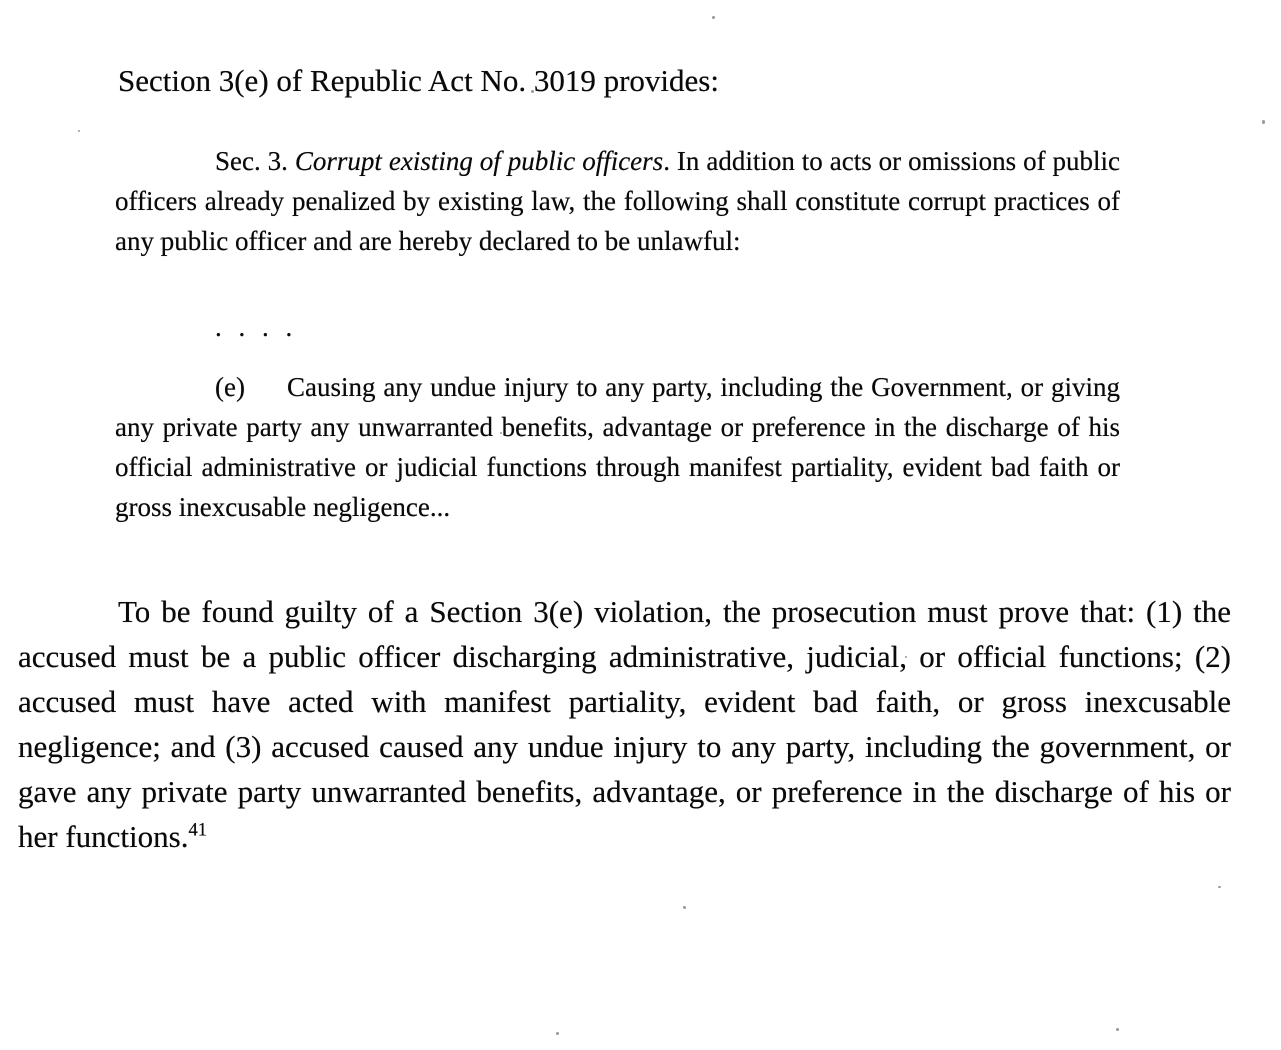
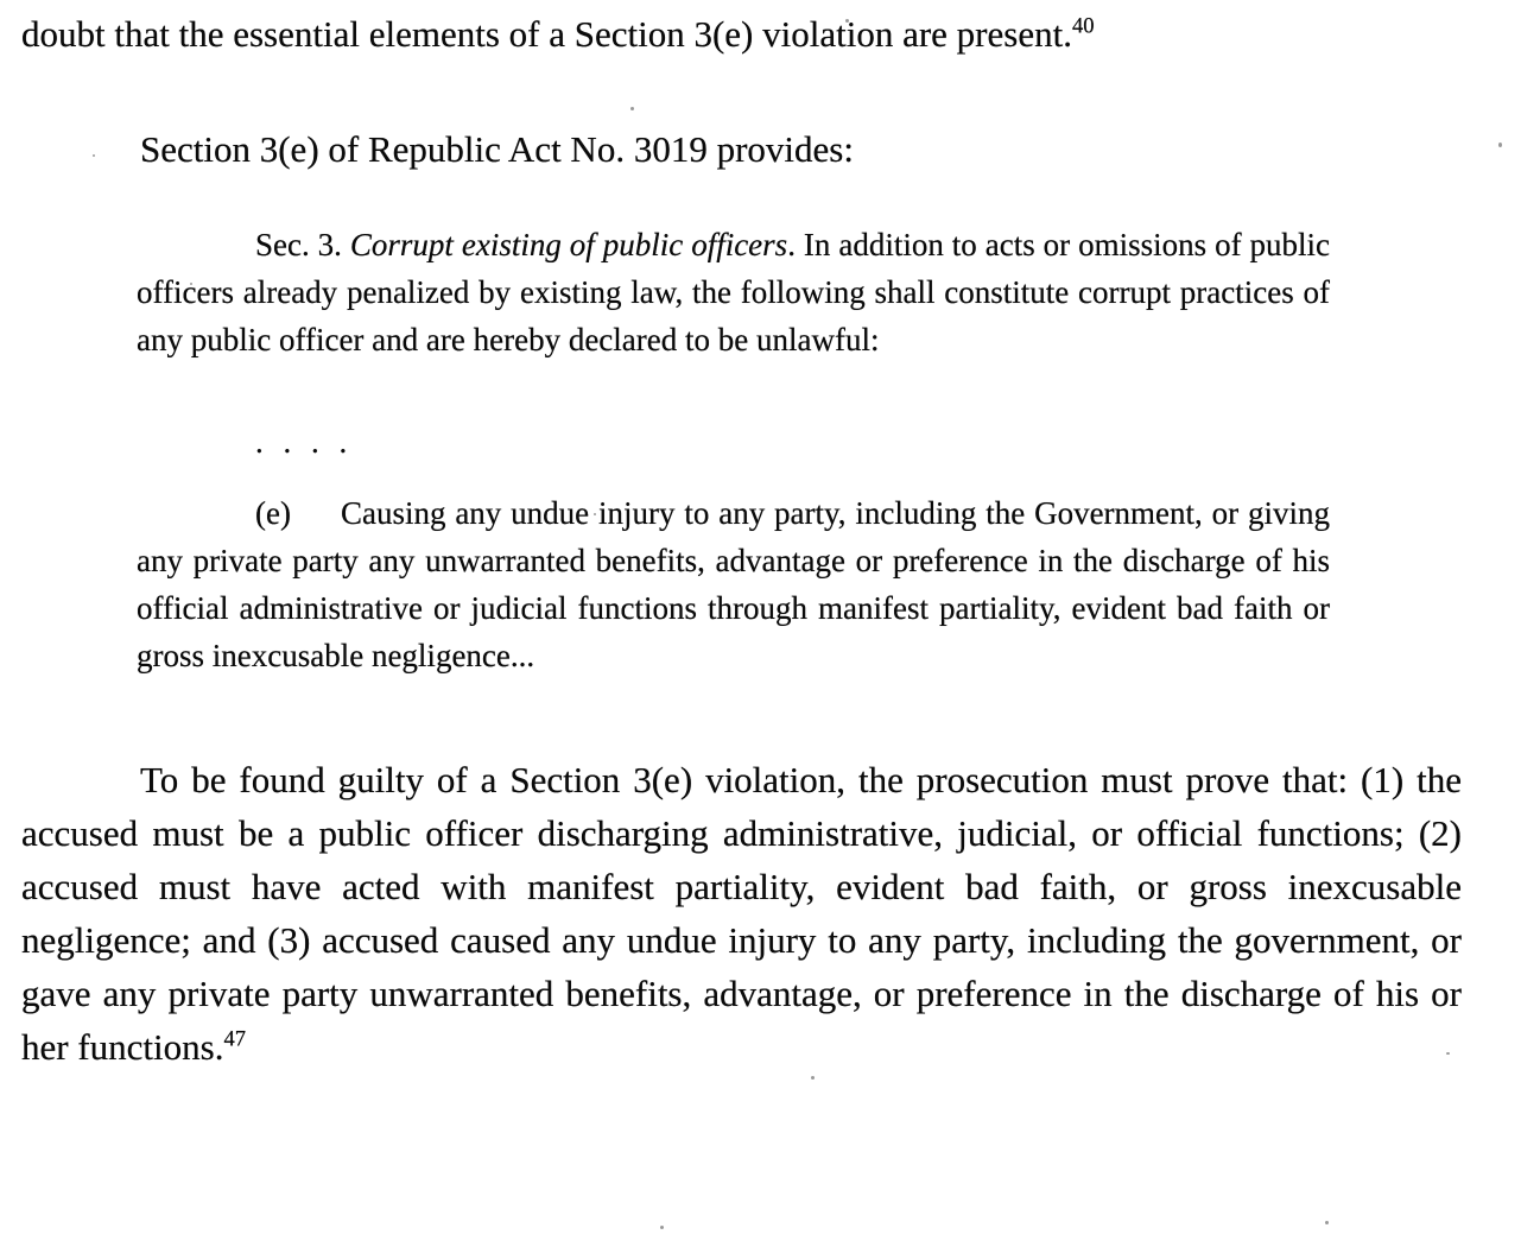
+ doubt that the essential elements of a Section 3(e) violation are present.40
  Section 3(e) of Republic Act No. 3019 provides:
  Sec. 3. Corrupt existing of public officers. In addition to acts or omissions of public officers already penalized by existing law, the following shall constitute corrupt practices of any public officer and are hereby declared to be unlawful:
  . . . .
  (e) Causing any undue injury to any party, including the Government, or giving any private party any unwarranted benefits, advantage or preference in the discharge of his official administrative or judicial functions through manifest partiality, evident bad faith or gross inexcusable negligence...
- To be found guilty of a Section 3(e) violation, the prosecution must prove that: (1) the accused must be a public officer discharging administrative, judicial, or official functions; (2) accused must have acted with manifest partiality, evident bad faith, or gross inexcusable negligence; and (3) accused caused any undue injury to any party, including the government, or gave any private party unwarranted benefits, advantage, or preference in the discharge of his or her functions.41
+ To be found guilty of a Section 3(e) violation, the prosecution must prove that: (1) the accused must be a public officer discharging administrative, judicial, or official functions; (2) accused must have acted with manifest partiality, evident bad faith, or gross inexcusable negligence; and (3) accused caused any undue injury to any party, including the government, or gave any private party unwarranted benefits, advantage, or preference in the discharge of his or her functions.47
